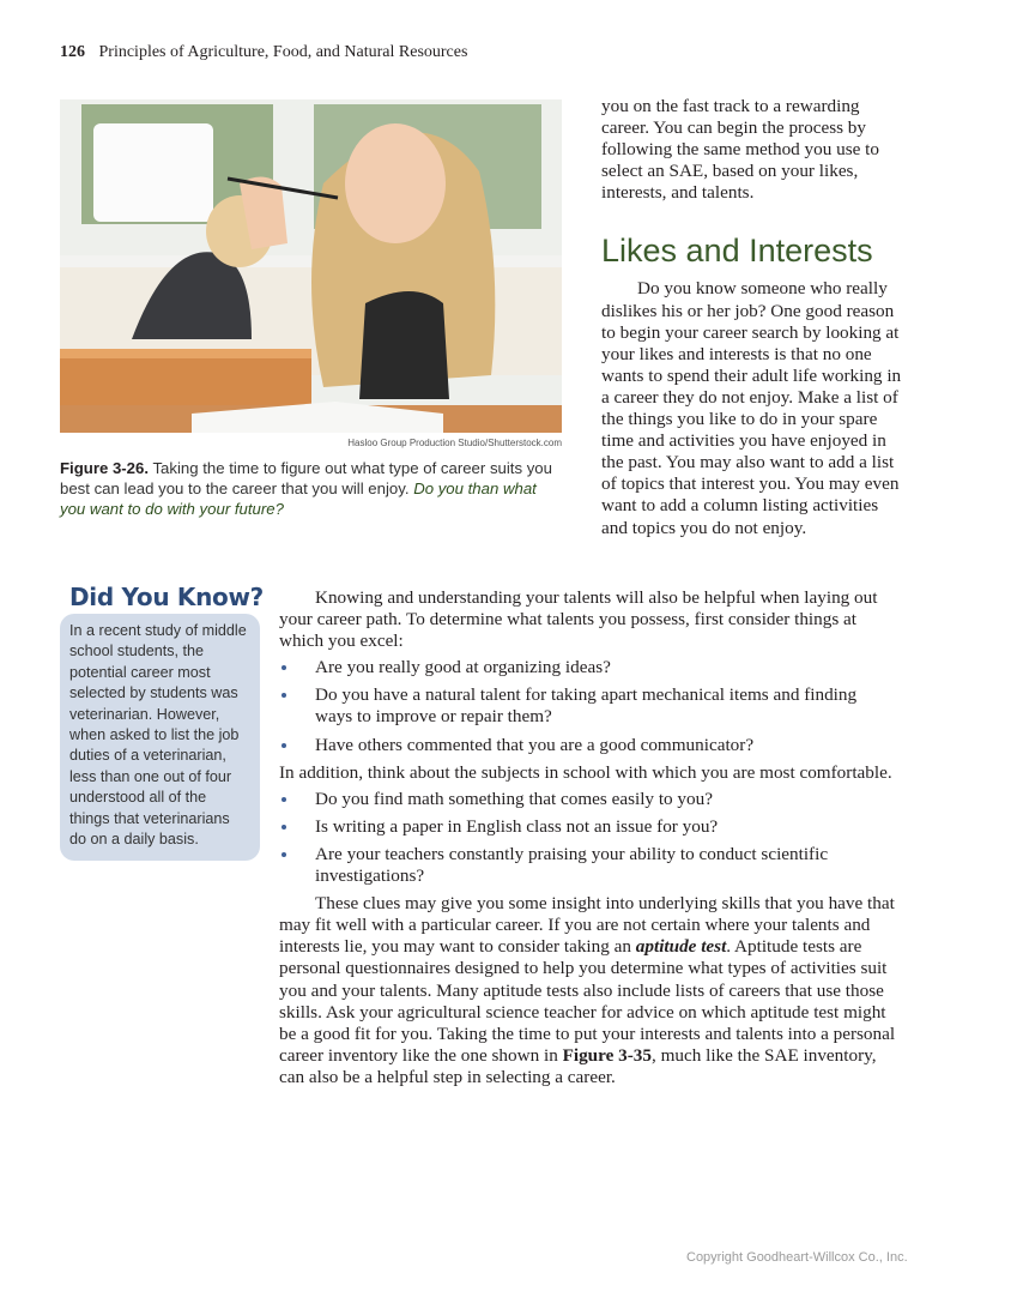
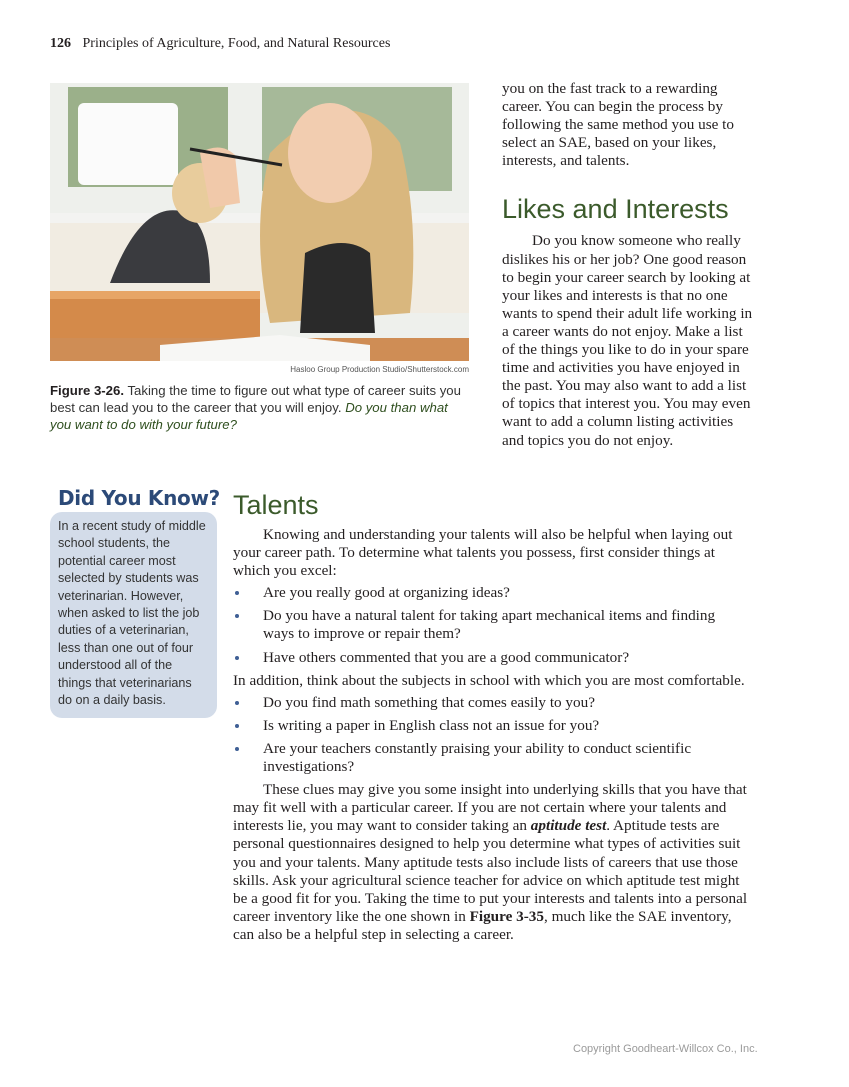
  126 Principles of Agriculture, Food, and Natural Resources
  Hasloo Group Production Studio/Shutterstock.com
  Figure 3-26. Taking the time to figure out what type of career suits you best can lead you to the career that you will enjoy. Do you than what you want to do with your future?
  you on the fast track to a rewarding career. You can begin the process by following the same method you use to select an SAE, based on your likes, interests, and talents.
  Likes and Interests
- Do you know someone who really dislikes his or her job? One good reason to begin your career search by looking at your likes and interests is that no one wants to spend their adult life working in a career they do not enjoy. Make a list of the things you like to do in your spare time and activities you have enjoyed in the past. You may also want to add a list of topics that interest you. You may even want to add a column listing activities and topics you do not enjoy.
+ Do you know someone who really dislikes his or her job? One good reason to begin your career search by looking at your likes and interests is that no one wants to spend their adult life working in a career wants do not enjoy. Make a list of the things you like to do in your spare time and activities you have enjoyed in the past. You may also want to add a list of topics that interest you. You may even want to add a column listing activities and topics you do not enjoy.
  Did You Know?
  In a recent study of middle school students, the potential career most selected by students was veterinarian. However, when asked to list the job duties of a veterinarian, less than one out of four understood all of the things that veterinarians do on a daily basis.
+ Talents
  Knowing and understanding your talents will also be helpful when laying out your career path. To determine what talents you possess, first consider things at which you excel:
  Are you really good at organizing ideas?
  Do you have a natural talent for taking apart mechanical items and finding ways to improve or repair them?
  Have others commented that you are a good communicator?
  In addition, think about the subjects in school with which you are most comfortable.
  Do you find math something that comes easily to you?
  Is writing a paper in English class not an issue for you?
  Are your teachers constantly praising your ability to conduct scientific investigations?
  These clues may give you some insight into underlying skills that you have that may fit well with a particular career. If you are not certain where your talents and interests lie, you may want to consider taking an aptitude test. Aptitude tests are personal questionnaires designed to help you determine what types of activities suit you and your talents. Many aptitude tests also include lists of careers that use those skills. Ask your agricultural science teacher for advice on which aptitude test might be a good fit for you. Taking the time to put your interests and talents into a personal career inventory like the one shown in Figure 3-35, much like the SAE inventory, can also be a helpful step in selecting a career.
  Copyright Goodheart-Willcox Co., Inc.
